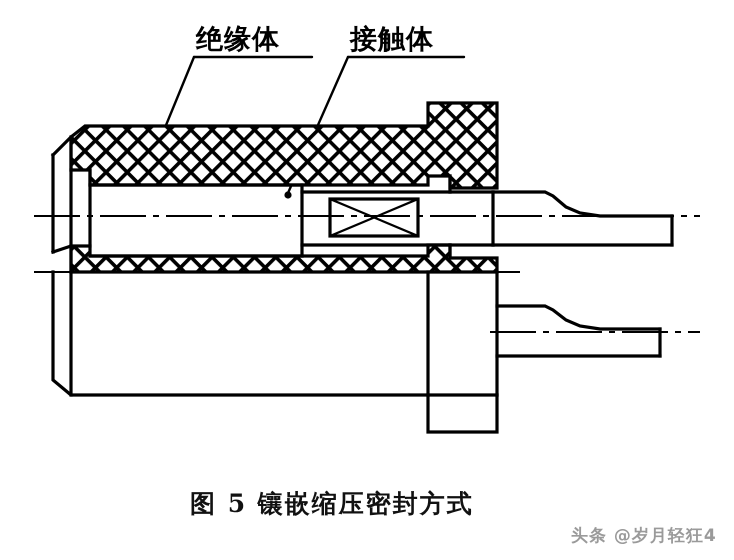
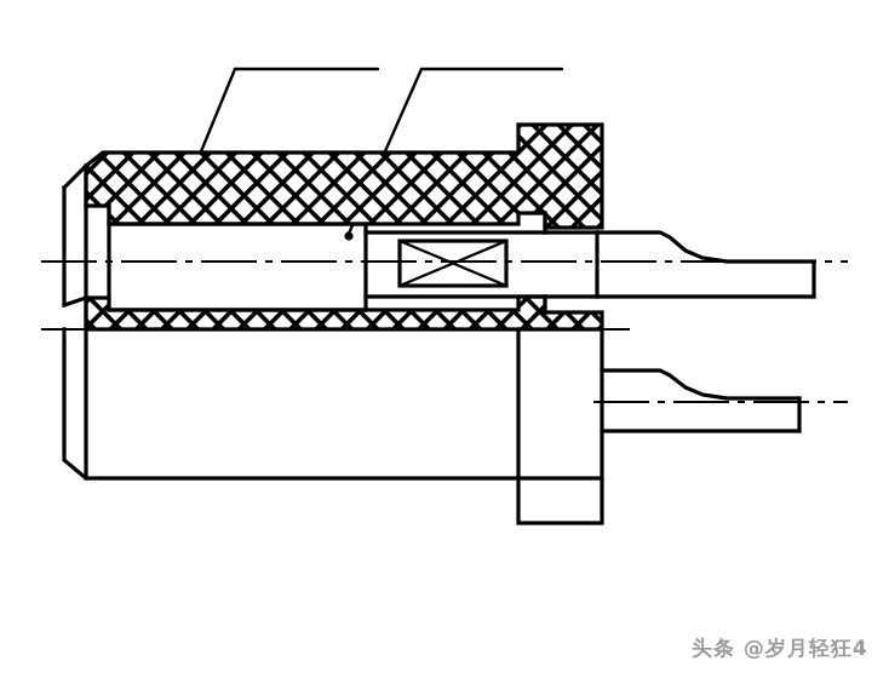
- 绝缘体
- 接触体
- 图 5 镶嵌缩压密封方式
  头条 @岁月轻狂4
